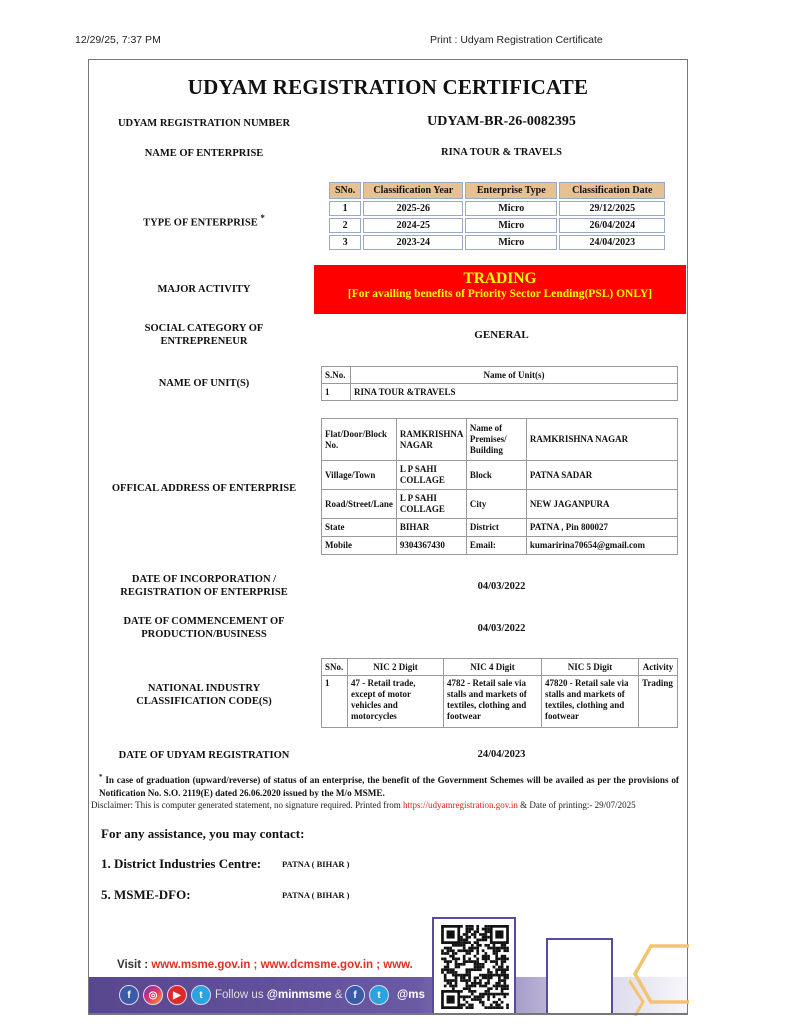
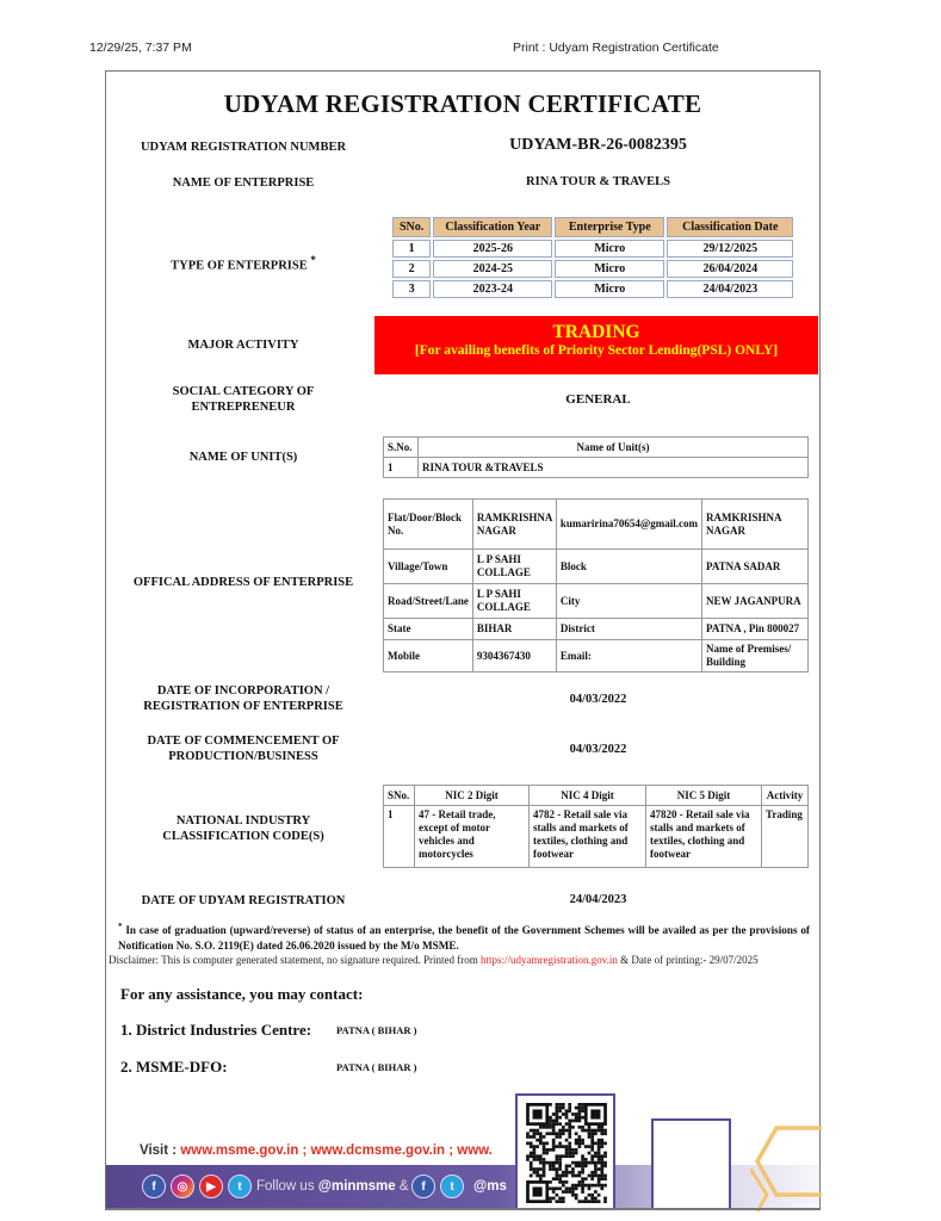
  12/29/25, 7:37 PM
  Print : Udyam Registration Certificate
  UDYAM REGISTRATION CERTIFICATE
  UDYAM REGISTRATION NUMBER
  UDYAM-BR-26-0082395
  NAME OF ENTERPRISE
  RINA TOUR & TRAVELS
  TYPE OF ENTERPRISE *
  SNo.	Classification Year	Enterprise Type	Classification Date
  1	2025-26	Micro	29/12/2025
  2	2024-25	Micro	26/04/2024
  3	2023-24	Micro	24/04/2023
  MAJOR ACTIVITY
  TRADING
  [For availing benefits of Priority Sector Lending(PSL) ONLY]
  SOCIAL CATEGORY OF
  ENTREPRENEUR
  GENERAL
  NAME OF UNIT(S)
  S.No.	Name of Unit(s)
  1	RINA TOUR &TRAVELS
  OFFICAL ADDRESS OF ENTERPRISE
- Flat/Door/Block No.	RAMKRISHNA NAGAR	Name of Premises/ Building	RAMKRISHNA NAGAR
+ Flat/Door/Block No.	RAMKRISHNA NAGAR	kumaririna70654@gmail.com	RAMKRISHNA NAGAR
  Village/Town	L P SAHI COLLAGE	Block	PATNA SADAR
  Road/Street/Lane	L P SAHI COLLAGE	City	NEW JAGANPURA
  State	BIHAR	District	PATNA , Pin 800027
- Mobile	9304367430	Email:	kumaririna70654@gmail.com
+ Mobile	9304367430	Email:	Name of Premises/ Building
  DATE OF INCORPORATION /
  REGISTRATION OF ENTERPRISE
  04/03/2022
  DATE OF COMMENCEMENT OF
  PRODUCTION/BUSINESS
  04/03/2022
  NATIONAL INDUSTRY
  CLASSIFICATION CODE(S)
  SNo.	NIC 2 Digit	NIC 4 Digit	NIC 5 Digit	Activity
  1	47 - Retail trade, except of motor vehicles and motorcycles	4782 - Retail sale via stalls and markets of textiles, clothing and footwear	47820 - Retail sale via stalls and markets of textiles, clothing and footwear	Trading
  DATE OF UDYAM REGISTRATION
  24/04/2023
  * In case of graduation (upward/reverse) of status of an enterprise, the benefit of the Government Schemes will be availed as per the provisions of Notification No. S.O. 2119(E) dated 26.06.2020 issued by the M/o MSME.
  Disclaimer: This is computer generated statement, no signature required. Printed from https://udyamregistration.gov.in & Date of printing:- 29/07/2025
  For any assistance, you may contact:
  1. District Industries Centre:
  PATNA ( BIHAR )
- 5. MSME-DFO:
+ 2. MSME-DFO:
  PATNA ( BIHAR )
  Visit : www.msme.gov.in ; www.dcmsme.gov.in ; www.
  f
  ◎
  ▶
  t
  Follow us @minmsme &
  f
  t
  @ms
